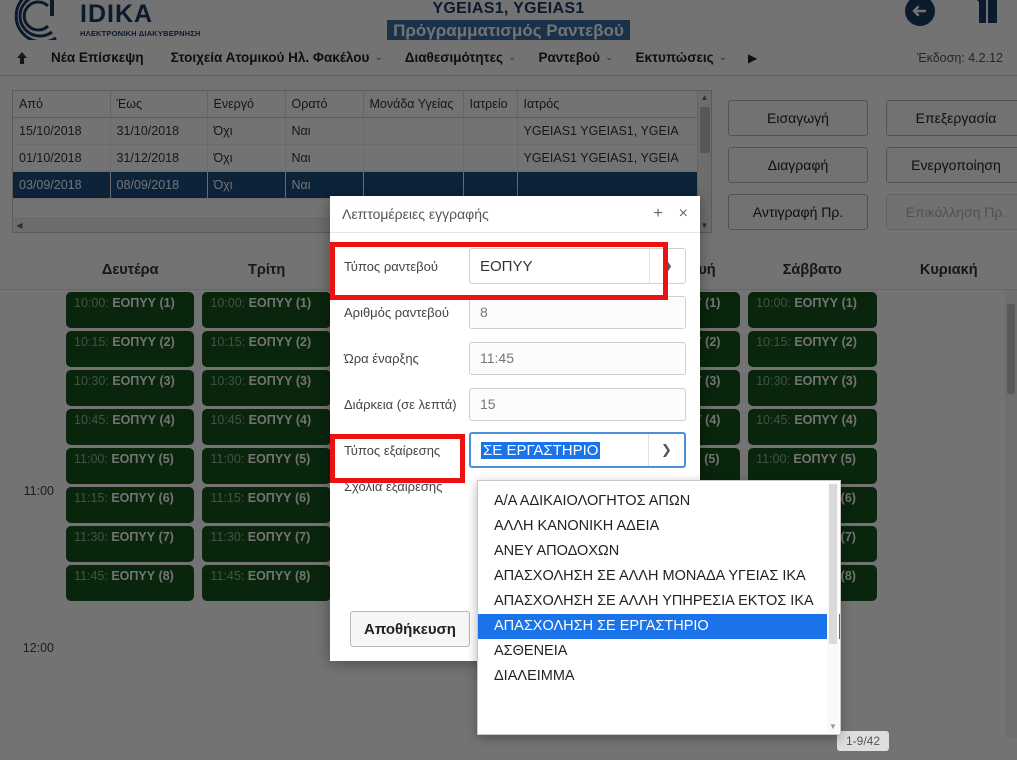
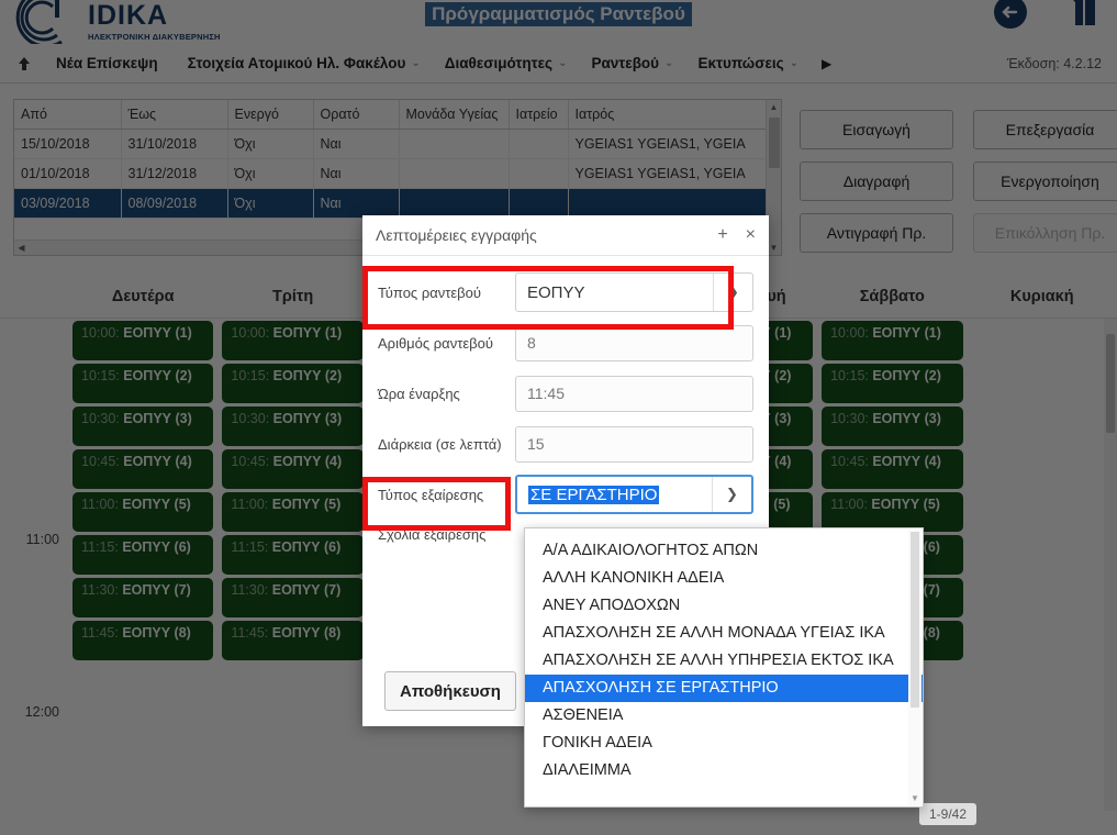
  IDIKA
  ΗΛΕΚΤΡΟΝΙΚΗ ΔΙΑΚΥΒΕΡΝΗΣΗ
- YGEIAS1, YGEIAS1
  Πρόγραμματισμός Ραντεβού
  Νέα Επίσκεψη
  Στοιχεία Ατομικού Ηλ. Φακέλου
  ⌄
  Διαθεσιμότητες
  ⌄
  Ραντεβού
  ⌄
  Εκτυπώσεις
  ⌄
  ▶
  Έκδοση: 4.2.12
  Από	Έως	Ενεργό	Ορατό	Μονάδα Υγείας	Ιατρείο	Ιατρός
  15/10/2018	31/10/2018	Όχι	Ναι			YGEIAS1 YGEIAS1, YGEIA
  01/10/2018	31/12/2018	Όχι	Ναι			YGEIAS1 YGEIAS1, YGEIA
  03/09/2018	08/09/2018	Όχι	Ναι
  ▲
  ▼
  ◀
  Εισαγωγή
  Επεξεργασία
  Διαγραφή
  Ενεργοποίηση
  Αντιγραφή Πρ.
  Επικόλληση Πρ.
  Δευτέρα
  Τρίτη
  Σάββατο
  Κυριακή
  11:00
  12:00
  10:00: ΕΟΠΥΥ (1)
  10:15: ΕΟΠΥΥ (2)
  10:30: ΕΟΠΥΥ (3)
  10:45: ΕΟΠΥΥ (4)
  11:00: ΕΟΠΥΥ (5)
  11:15: ΕΟΠΥΥ (6)
  11:30: ΕΟΠΥΥ (7)
  11:45: ΕΟΠΥΥ (8)
  10:00: ΕΟΠΥΥ (1)
  10:15: ΕΟΠΥΥ (2)
  10:30: ΕΟΠΥΥ (3)
  10:45: ΕΟΠΥΥ (4)
  11:00: ΕΟΠΥΥ (5)
  11:15: ΕΟΠΥΥ (6)
  11:30: ΕΟΠΥΥ (7)
  11:45: ΕΟΠΥΥ (8)
  10:00: ΕΟΠΥΥ (1)
  10:15: ΕΟΠΥΥ (2)
  10:30: ΕΟΠΥΥ (3)
  10:45: ΕΟΠΥΥ (4)
  11:00: ΕΟΠΥΥ (5)
  Λεπτομέρειες εγγραφής
  +
  ×
  Τύπος ραντεβού
  ΕΟΠΥΥ
  ❯
  Αριθμός ραντεβού
  8
  Ώρα έναρξης
  11:45
  Διάρκεια (σε λεπτά)
  15
  Τύπος εξαίρεσης
  ΣΕ ΕΡΓΑΣΤΗΡΙΟ
  ❯
  Σχόλια εξαίρεσης
  Αποθήκευση
  Α/Α ΑΔΙΚΑΙΟΛΟΓΗΤΟΣ ΑΠΩΝ
  ΑΛΛΗ ΚΑΝΟΝΙΚΗ ΑΔΕΙΑ
  ΑΝΕΥ ΑΠΟΔΟΧΩΝ
  ΑΠΑΣΧΟΛΗΣΗ ΣΕ ΑΛΛΗ ΜΟΝΑΔΑ ΥΓΕΙΑΣ ΙΚΑ
  ΑΠΑΣΧΟΛΗΣΗ ΣΕ ΑΛΛΗ ΥΠΗΡΕΣΙΑ ΕΚΤΟΣ ΙΚΑ
  ΑΠΑΣΧΟΛΗΣΗ ΣΕ ΕΡΓΑΣΤΗΡΙΟ
  ΑΣΘΕΝΕΙΑ
+ ΓΟΝΙΚΗ ΑΔΕΙΑ
  ΔΙΑΛΕΙΜΜΑ
  ▼
  1-9/42
